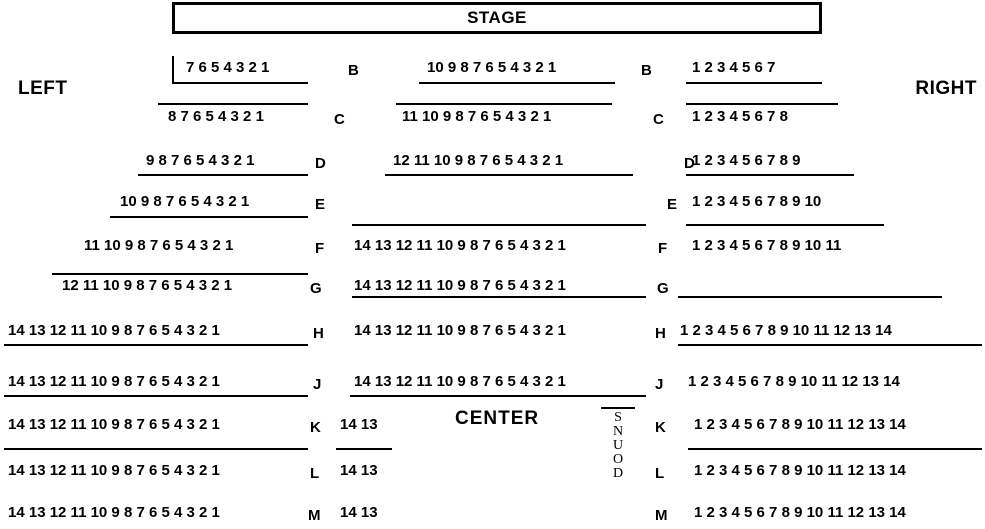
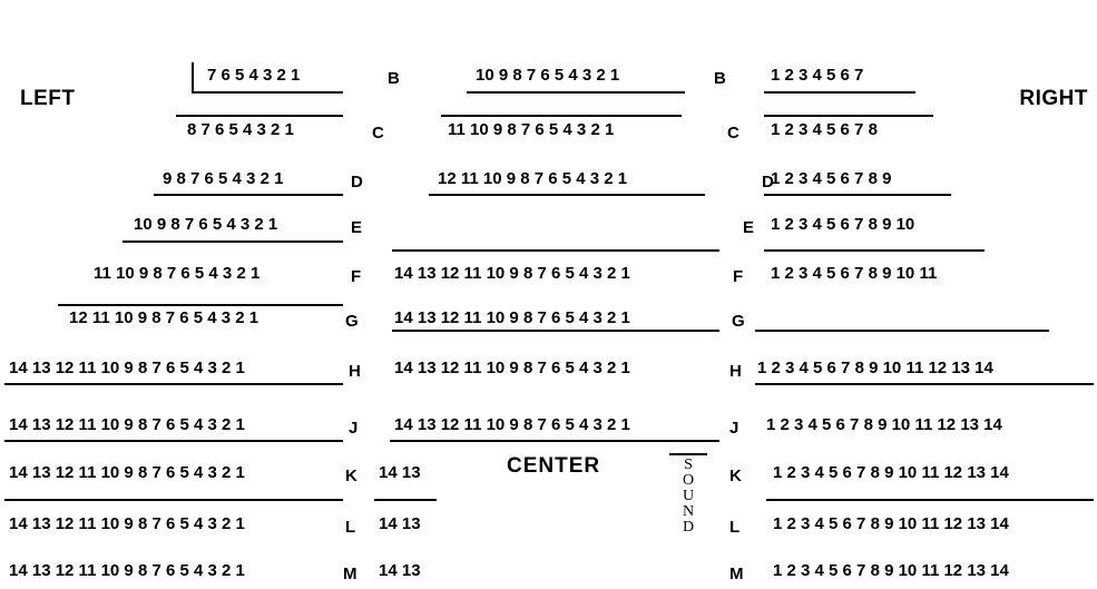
- STAGE
  LEFT
  RIGHT
  CENTER
  S
- N
+ O
  U
- O
+ N
  D
  7 6 5 4 3 2 1
  B
  8 7 6 5 4 3 2 1
  C
  9 8 7 6 5 4 3 2 1
  D
  10 9 8 7 6 5 4 3 2 1
  E
  11 10 9 8 7 6 5 4 3 2 1
  F
  12 11 10 9 8 7 6 5 4 3 2 1
  G
  14 13 12 11 10 9 8 7 6 5 4 3 2 1
  H
  14 13 12 11 10 9 8 7 6 5 4 3 2 1
  J
  14 13 12 11 10 9 8 7 6 5 4 3 2 1
  K
  14 13 12 11 10 9 8 7 6 5 4 3 2 1
  L
  14 13 12 11 10 9 8 7 6 5 4 3 2 1
  M
  10 9 8 7 6 5 4 3 2 1
  B
  11 10 9 8 7 6 5 4 3 2 1
  C
  12 11 10 9 8 7 6 5 4 3 2 1
  D
  E
  14 13 12 11 10 9 8 7 6 5 4 3 2 1
  F
  14 13 12 11 10 9 8 7 6 5 4 3 2 1
  G
  14 13 12 11 10 9 8 7 6 5 4 3 2 1
  H
  14 13 12 11 10 9 8 7 6 5 4 3 2 1
  J
  14 13
  K
  14 13
  L
  14 13
  M
  1 2 3 4 5 6 7
  1 2 3 4 5 6 7 8
  1 2 3 4 5 6 7 8 9
  1 2 3 4 5 6 7 8 9 10
  1 2 3 4 5 6 7 8 9 10 11
  1 2 3 4 5 6 7 8 9 10 11 12 13 14
  1 2 3 4 5 6 7 8 9 10 11 12 13 14
  1 2 3 4 5 6 7 8 9 10 11 12 13 14
  1 2 3 4 5 6 7 8 9 10 11 12 13 14
  1 2 3 4 5 6 7 8 9 10 11 12 13 14
